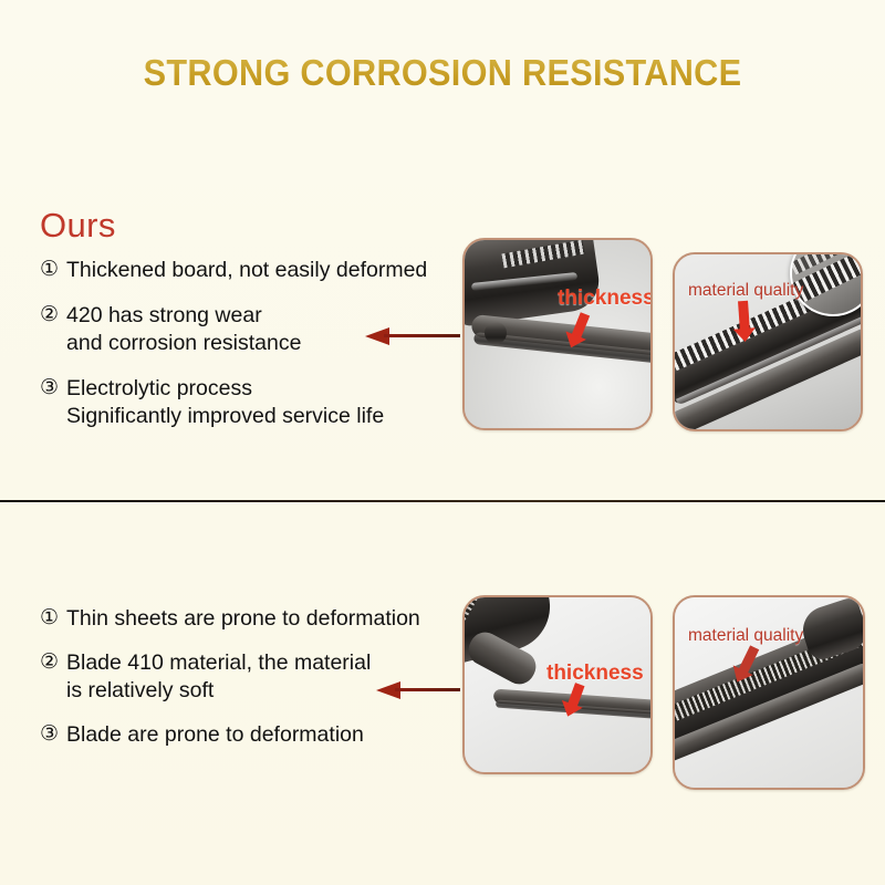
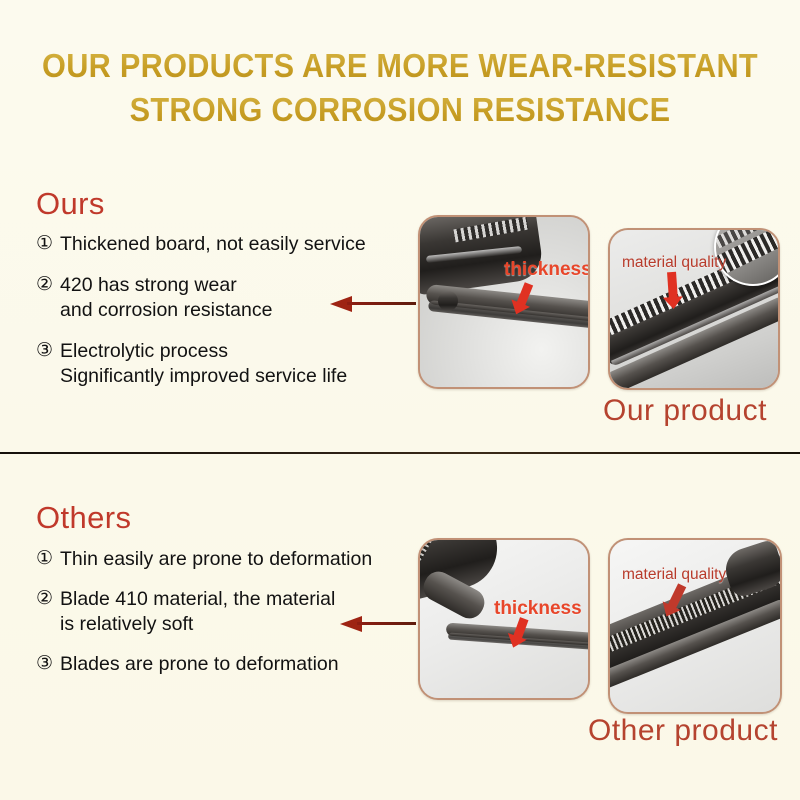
+ OUR PRODUCTS ARE MORE WEAR-RESISTANT
  STRONG CORROSION RESISTANCE
  Ours
  ①
- Thickened board, not easily deformed
+ Thickened board, not easily service
  ②
  420 has strong wear
  and corrosion resistance
  ③
  Electrolytic process
  Significantly improved service life
  thickness
  material quality
+ Our product
+ Others
  ①
- Thin sheets are prone to deformation
+ Thin easily are prone to deformation
  ②
  Blade 410 material, the material
  is relatively soft
  ③
- Blade are prone to deformation
+ Blades are prone to deformation
  thickness
  material quality
+ Other product
